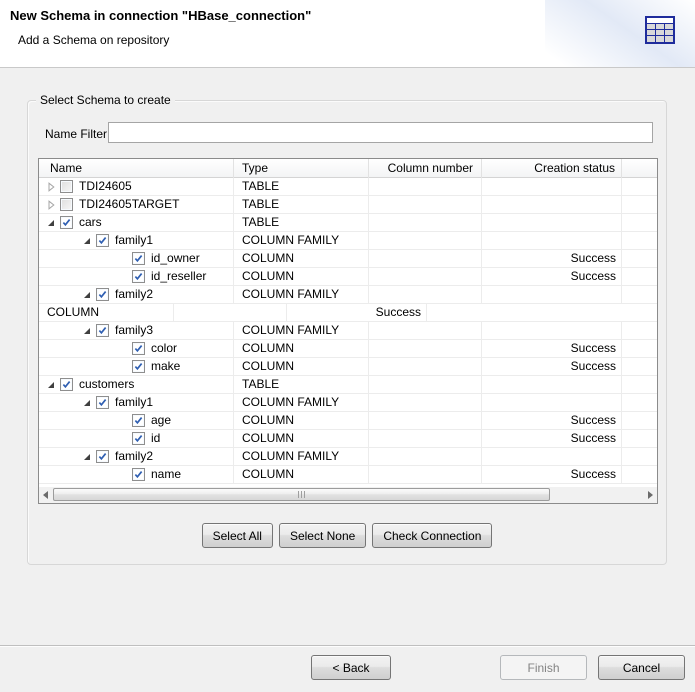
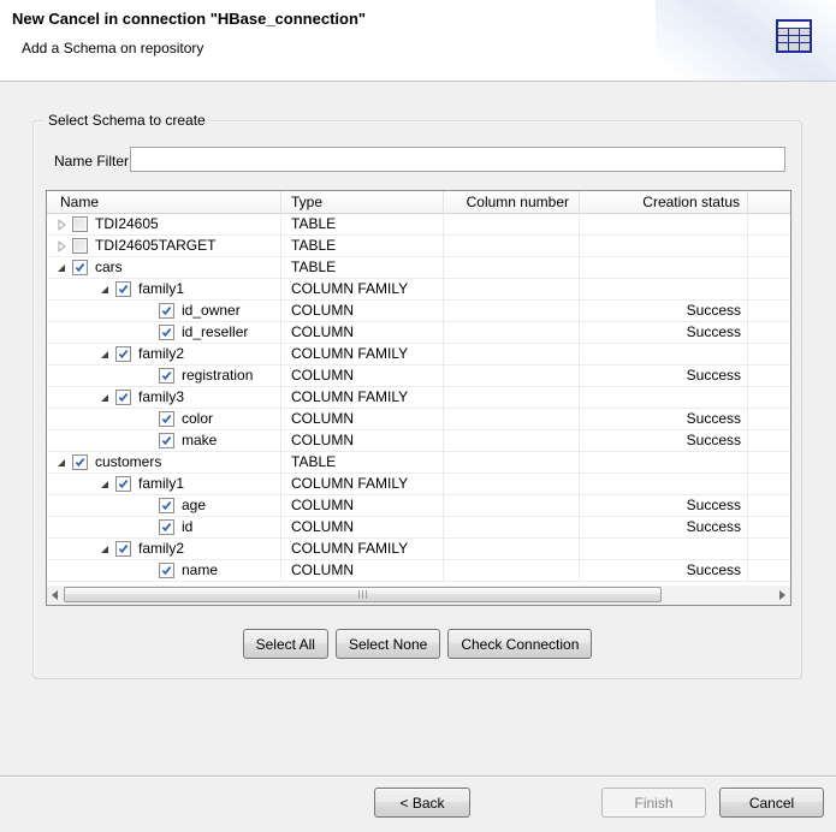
- New Schema in connection "HBase_connection"
+ New Cancel in connection "HBase_connection"
  Add a Schema on repository
  Select Schema to create
  Name Filter
  Name
  Type
  Column number
  Creation status
  TDI24605
  TABLE
  TDI24605TARGET
  TABLE
  cars
  TABLE
  family1
  COLUMN FAMILY
  id_owner
  COLUMN
  Success
  id_reseller
  COLUMN
  Success
  family2
  COLUMN FAMILY
+ registration
  COLUMN
  Success
  family3
  COLUMN FAMILY
  color
  COLUMN
  Success
  make
  COLUMN
  Success
  customers
  TABLE
  family1
  COLUMN FAMILY
  age
  COLUMN
  Success
  id
  COLUMN
  Success
  family2
  COLUMN FAMILY
  name
  COLUMN
  Success
  Select All
  Select None
  Check Connection
  < Back
  Finish
  Cancel
